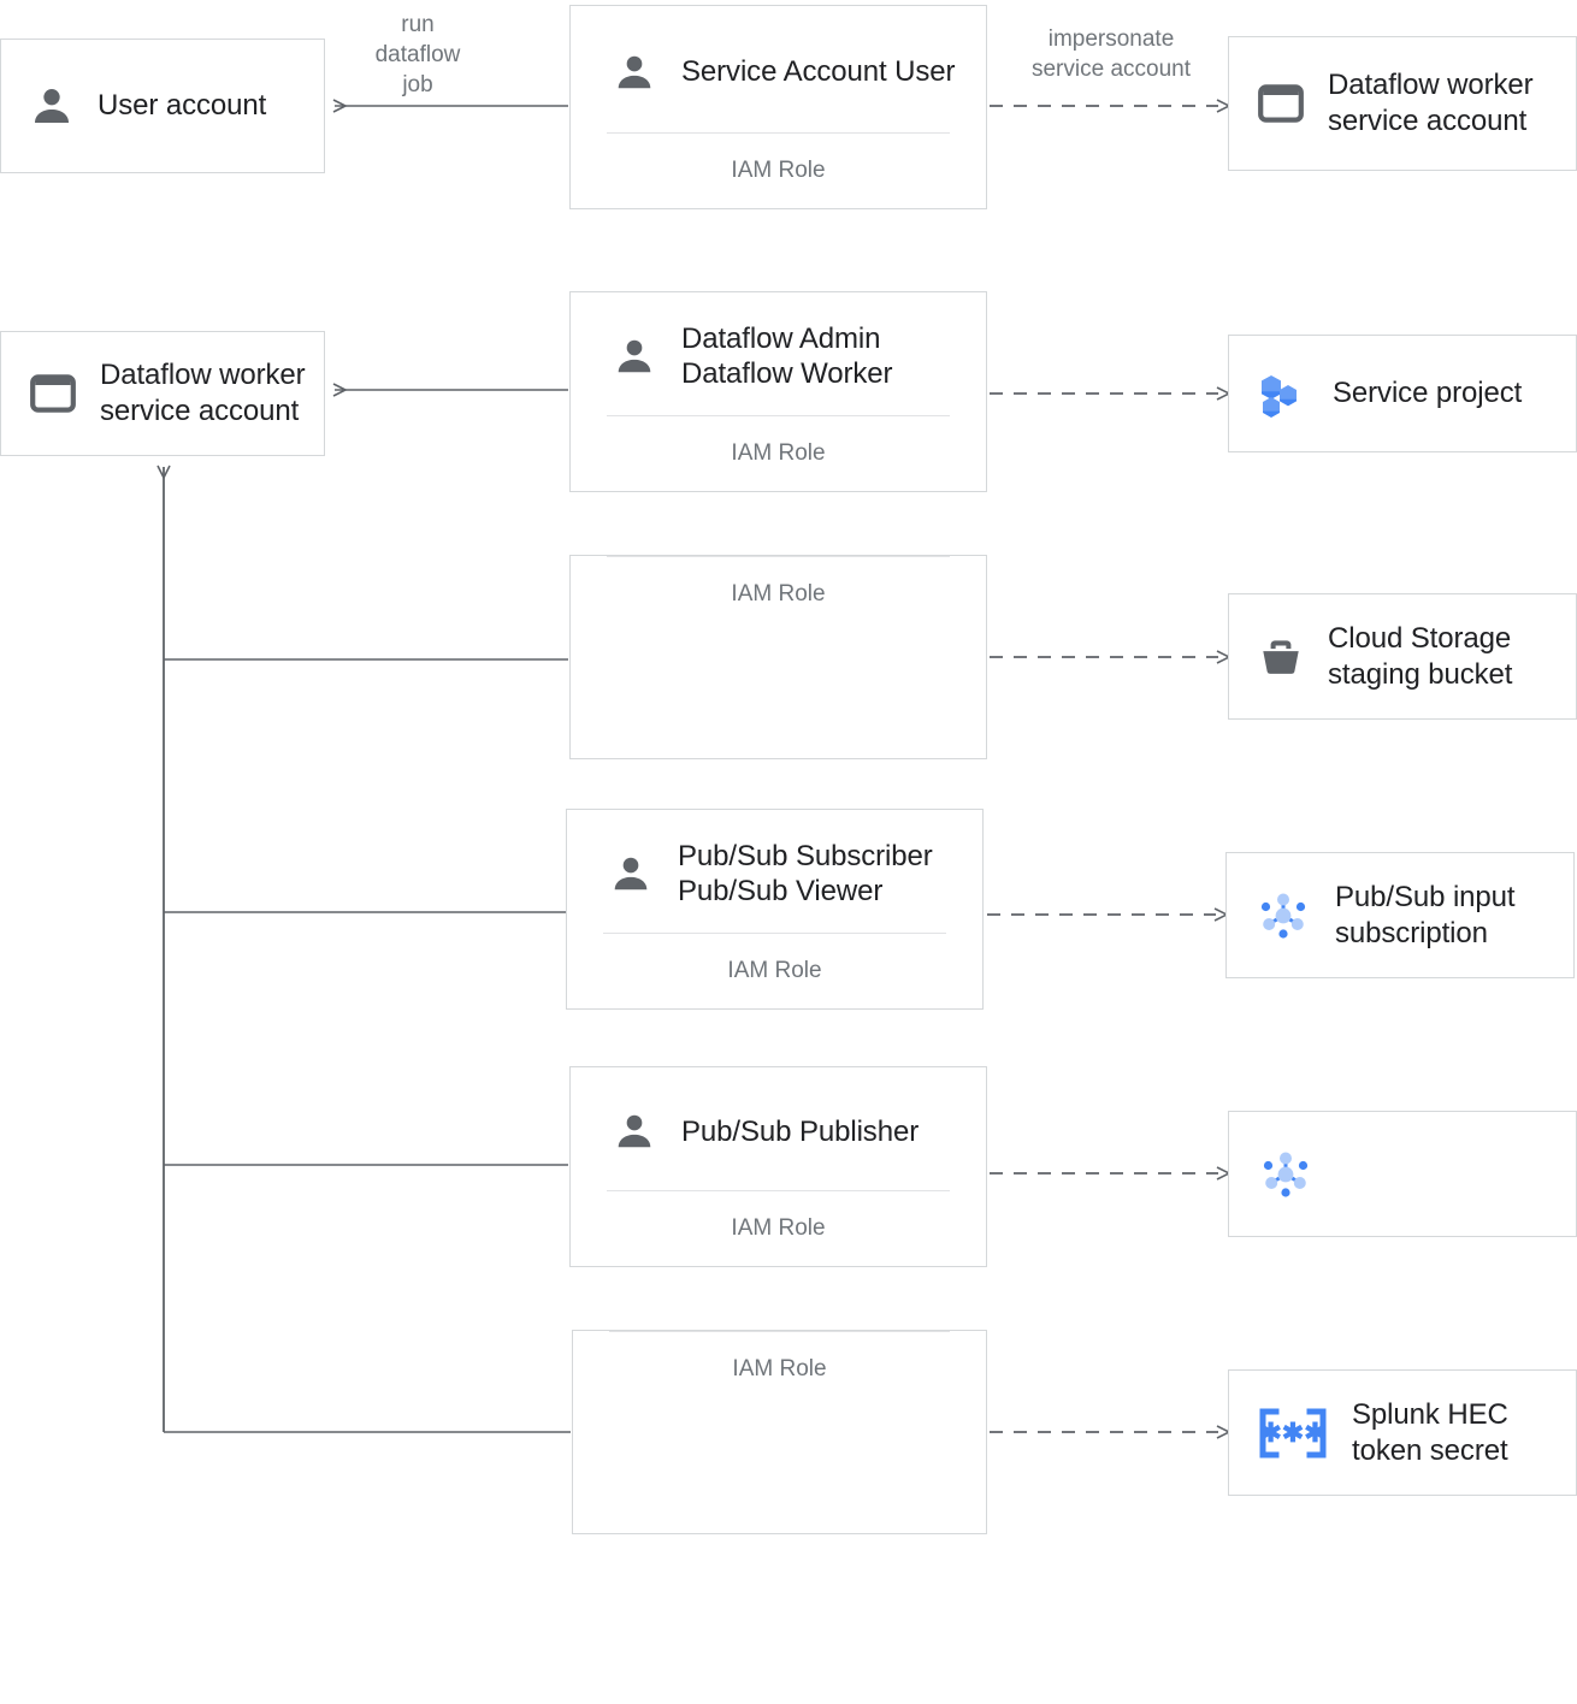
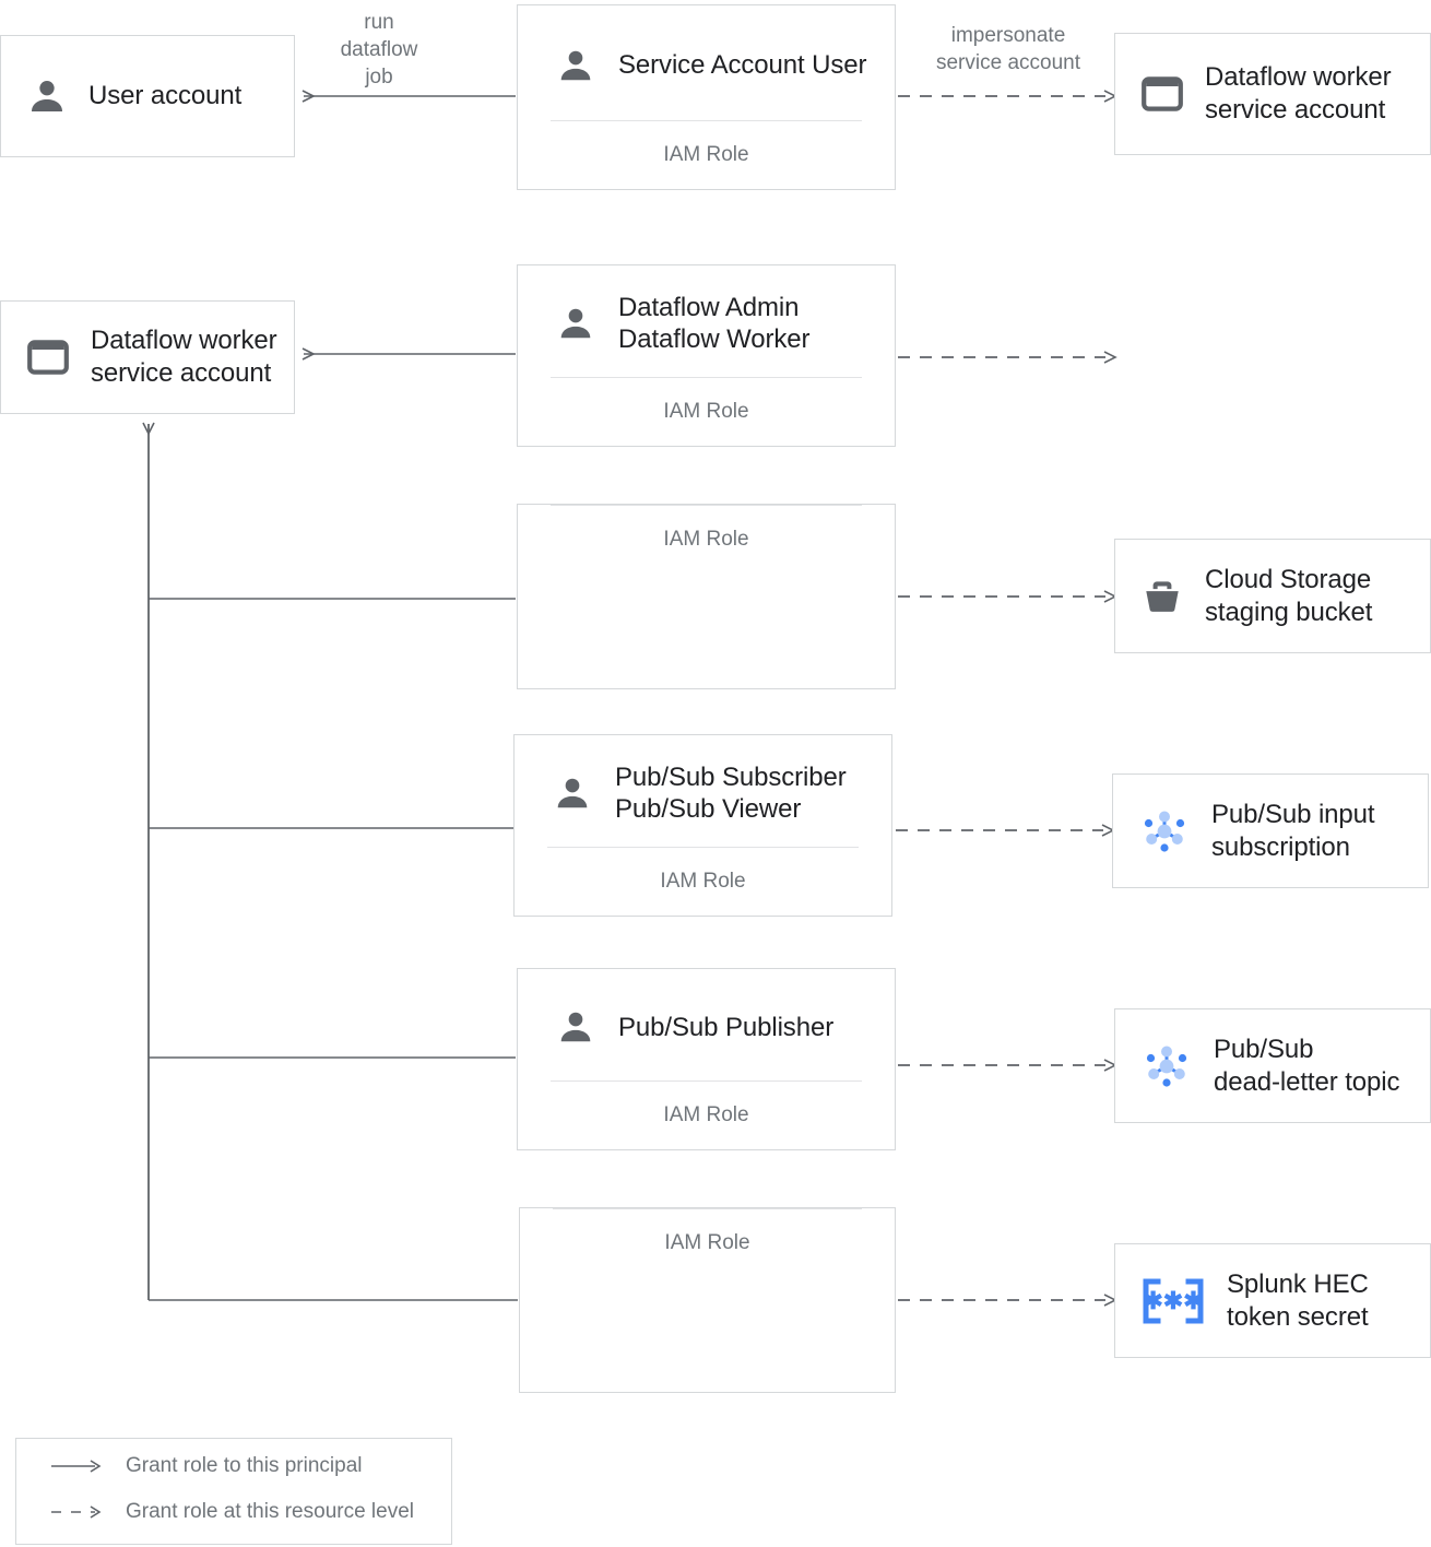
  User account
  Dataflow worker
  service account
  Service Account User
  IAM Role
  Dataflow Admin
  Dataflow Worker
  IAM Role
  IAM Role
  Pub/Sub Subscriber
  Pub/Sub Viewer
  IAM Role
  Pub/Sub Publisher
  IAM Role
  IAM Role
  Dataflow worker
  service account
- Service project
  Cloud Storage
  staging bucket
  Pub/Sub input
  subscription
+ Pub/Sub
+ dead-letter topic
  ✱✱✱
  Splunk HEC
  token secret
  run
  dataflow
  job
  impersonate
  service account
+ Grant role to this principal
+ Grant role at this resource level
